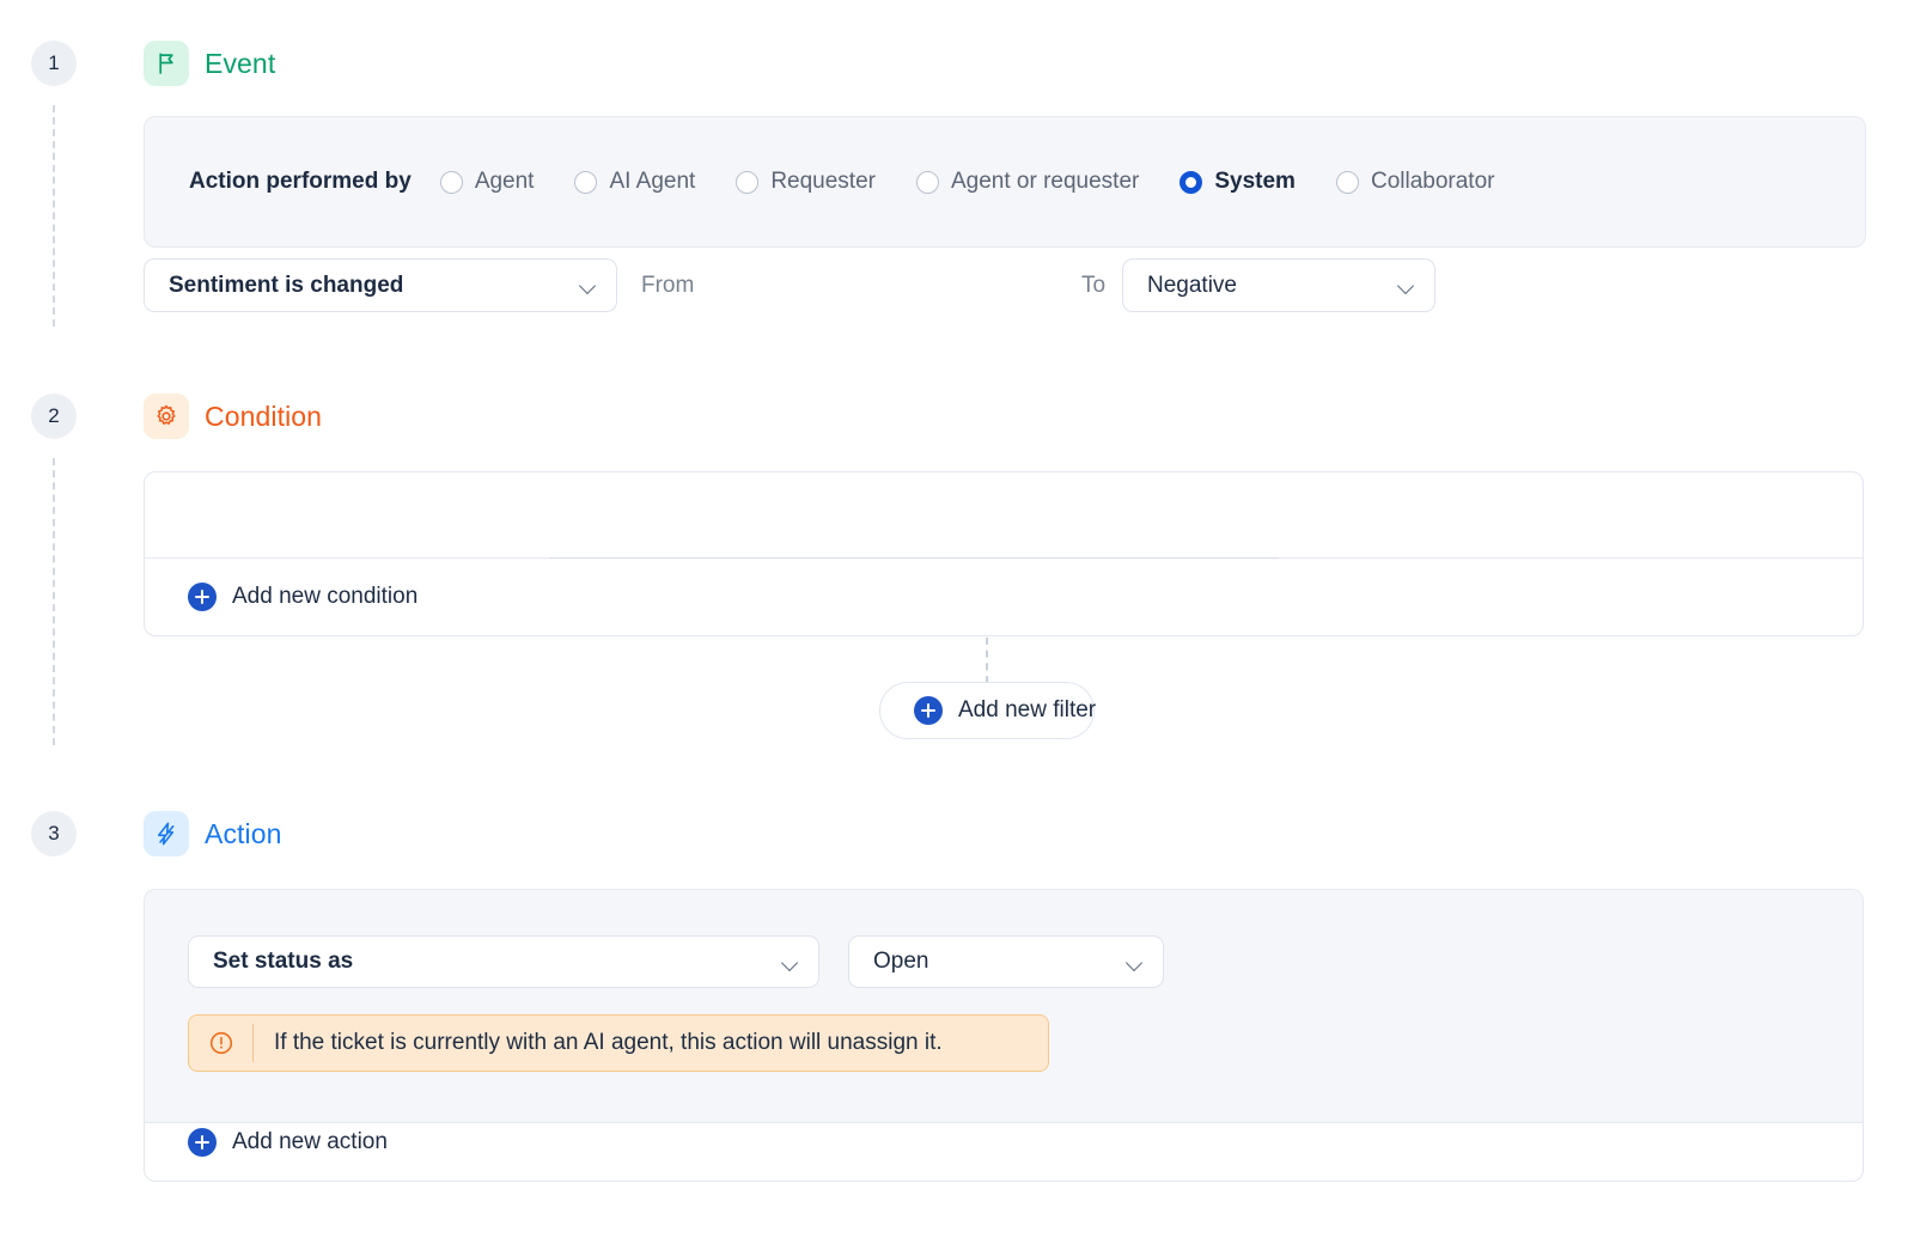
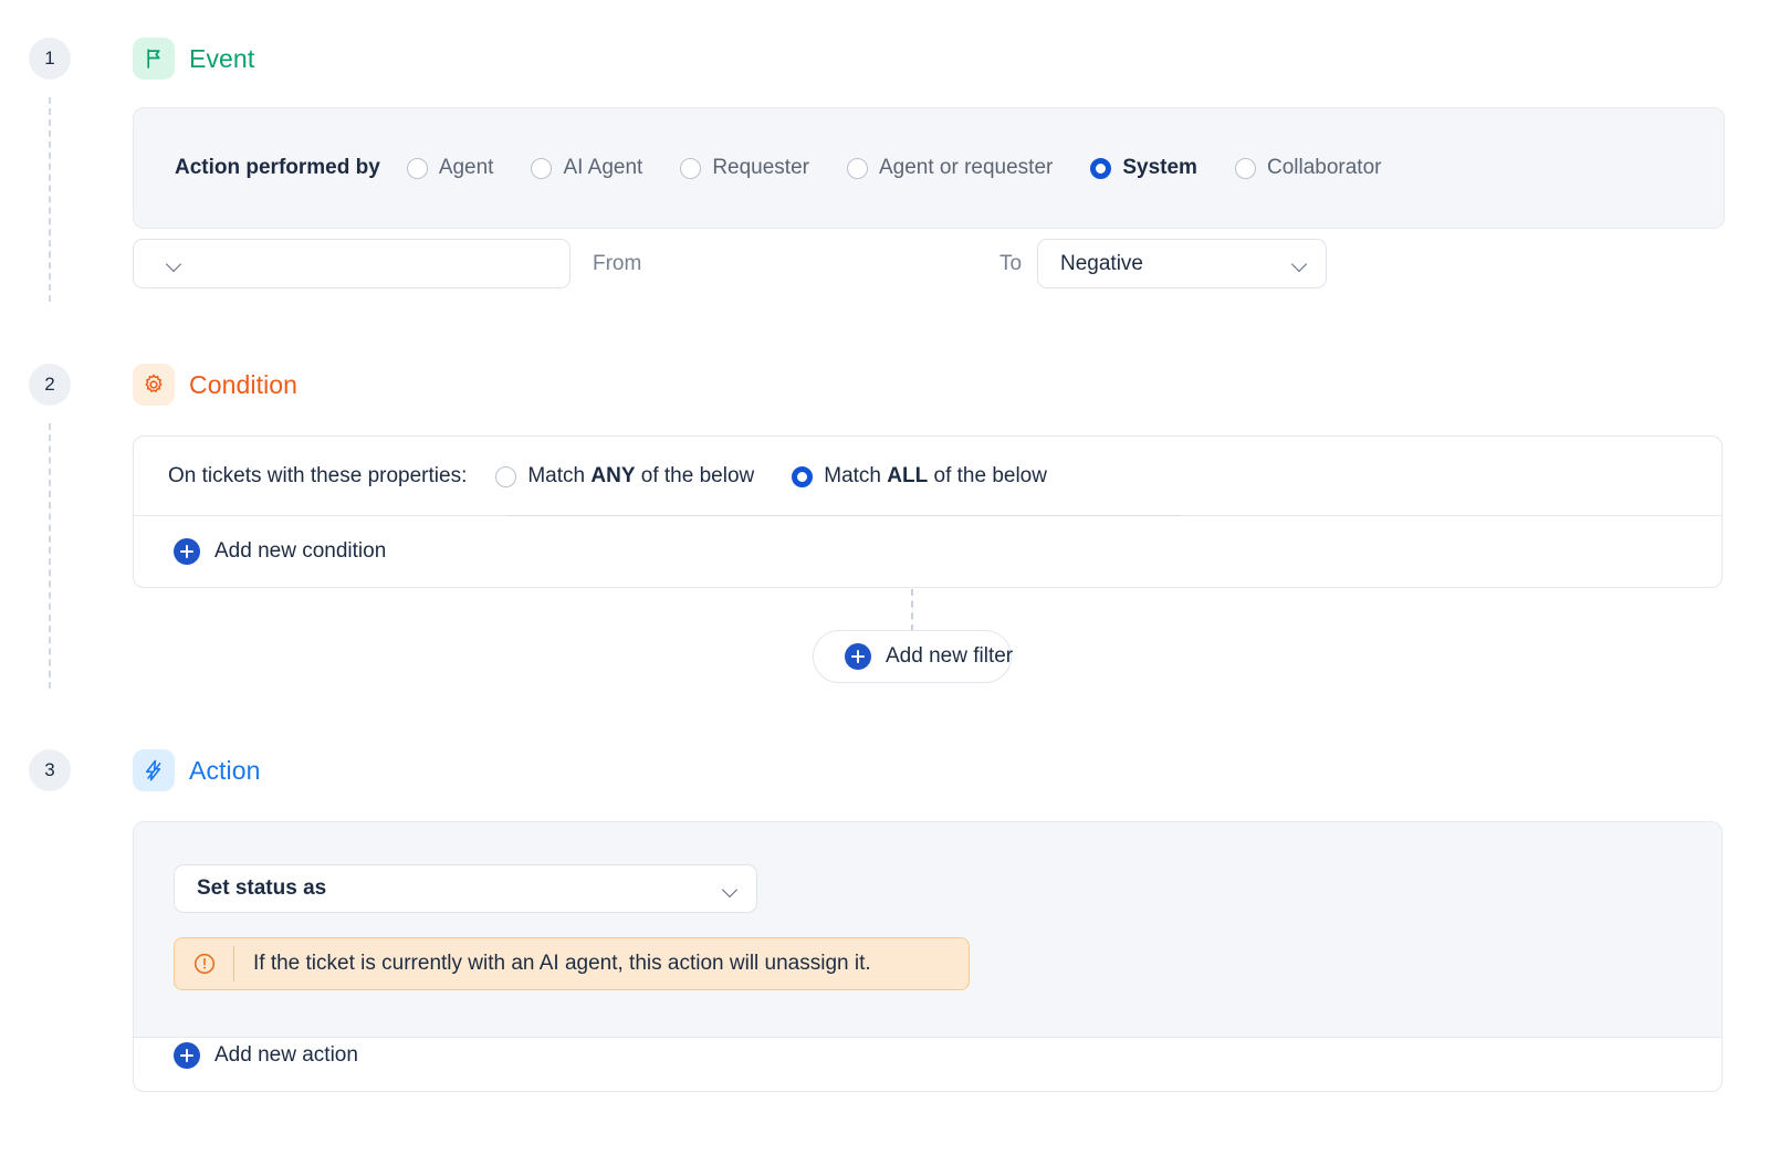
  1
  Event
  Action performed by
  Agent
  AI Agent
  Requester
  Agent or requester
  System
  Collaborator
- Sentiment is changed
  From
  To
  Negative
  2
  Condition
+ On tickets with these properties:
+ Match ANY of the below
+ Match ALL of the below
  Add new condition
  Add new filter
  3
  Action
  Set status as
- Open
  If the ticket is currently with an AI agent, this action will unassign it.
  Add new action
